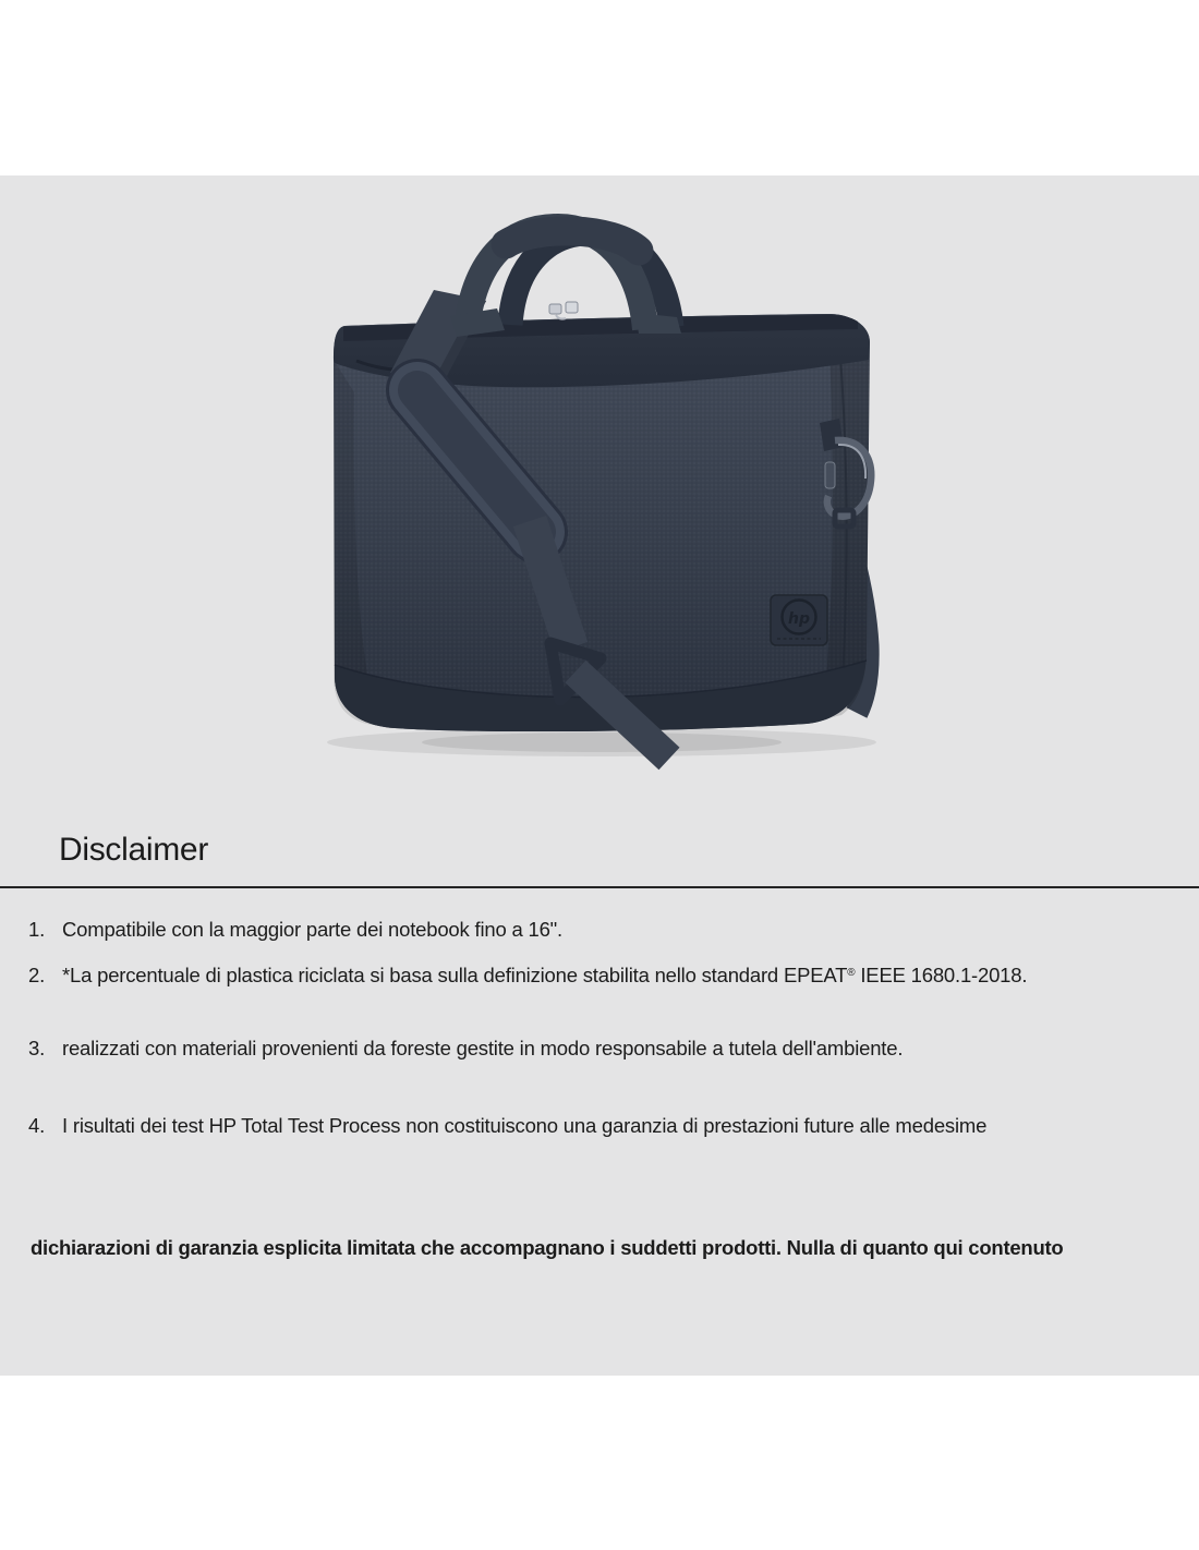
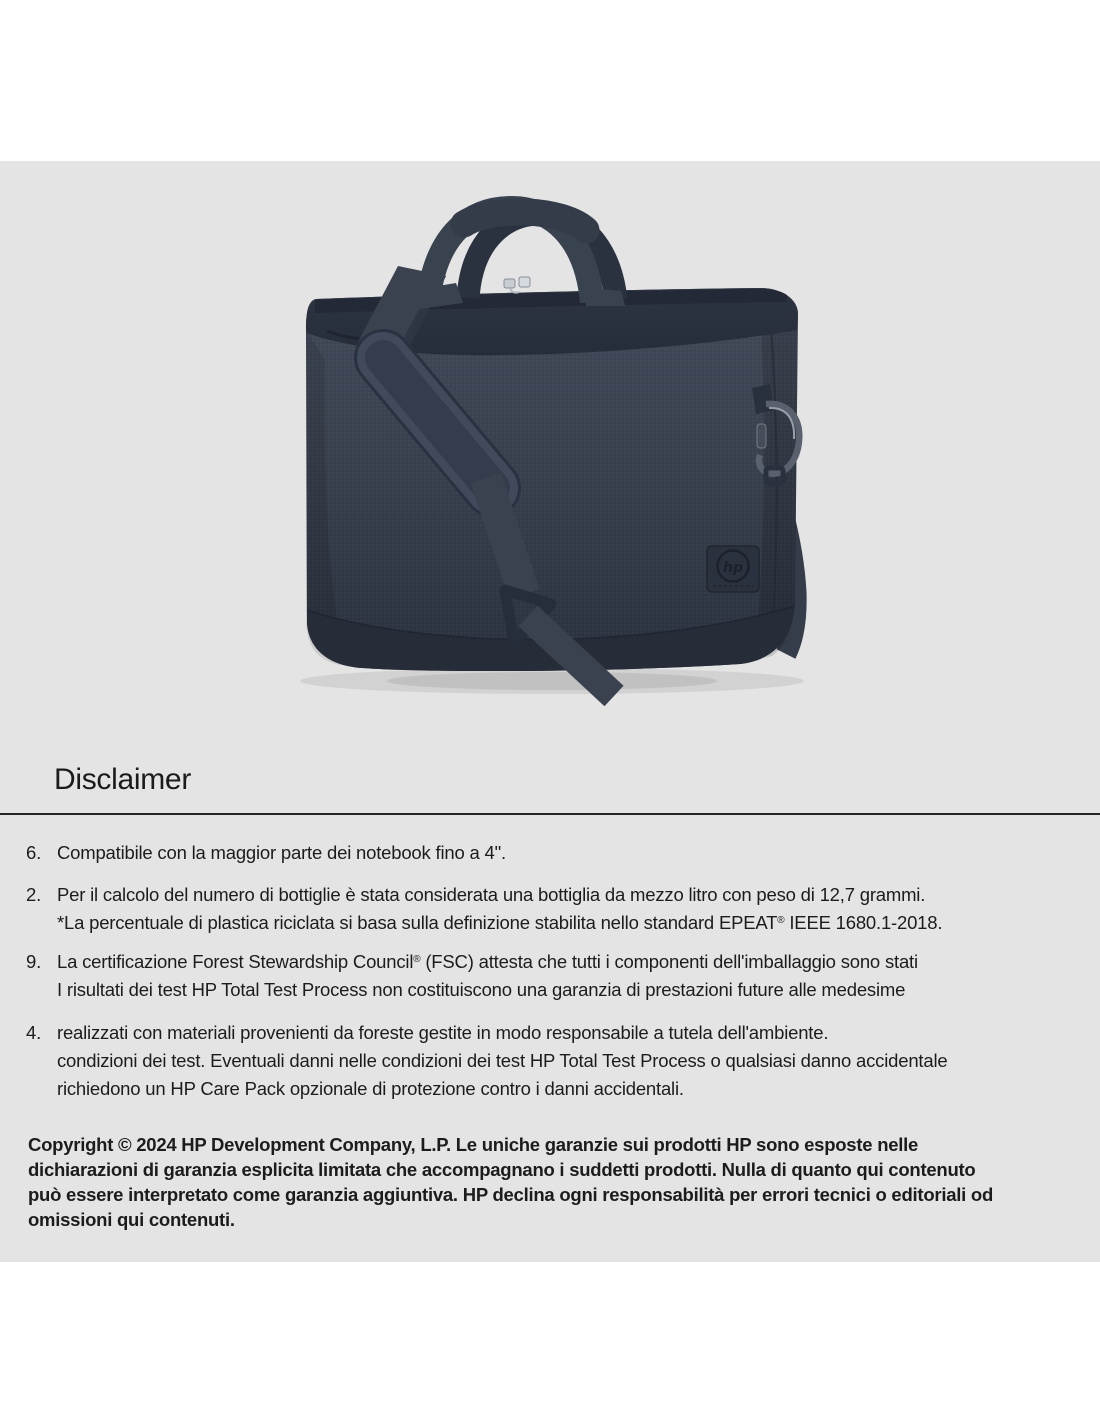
  Disclaimer
- 1.
+ 6.
- Compatibile con la maggior parte dei notebook fino a 16".
+ Compatibile con la maggior parte dei notebook fino a 4".
  2.
+ Per il calcolo del numero di bottiglie è stata considerata una bottiglia da mezzo litro con peso di 12,7 grammi.
  *La percentuale di plastica riciclata si basa sulla definizione stabilita nello standard EPEAT® IEEE 1680.1-2018.
- 3.
+ 9.
+ La certificazione Forest Stewardship Council® (FSC) attesta che tutti i componenti dell'imballaggio sono stati
- realizzati con materiali provenienti da foreste gestite in modo responsabile a tutela dell'ambiente.
+ I risultati dei test HP Total Test Process non costituiscono una garanzia di prestazioni future alle medesime
  4.
- I risultati dei test HP Total Test Process non costituiscono una garanzia di prestazioni future alle medesime
+ realizzati con materiali provenienti da foreste gestite in modo responsabile a tutela dell'ambiente.
+ condizioni dei test. Eventuali danni nelle condizioni dei test HP Total Test Process o qualsiasi danno accidentale
+ richiedono un HP Care Pack opzionale di protezione contro i danni accidentali.
+ Copyright © 2024 HP Development Company, L.P. Le uniche garanzie sui prodotti HP sono esposte nelle
  dichiarazioni di garanzia esplicita limitata che accompagnano i suddetti prodotti. Nulla di quanto qui contenuto
+ può essere interpretato come garanzia aggiuntiva. HP declina ogni responsabilità per errori tecnici o editoriali od
+ omissioni qui contenuti.
